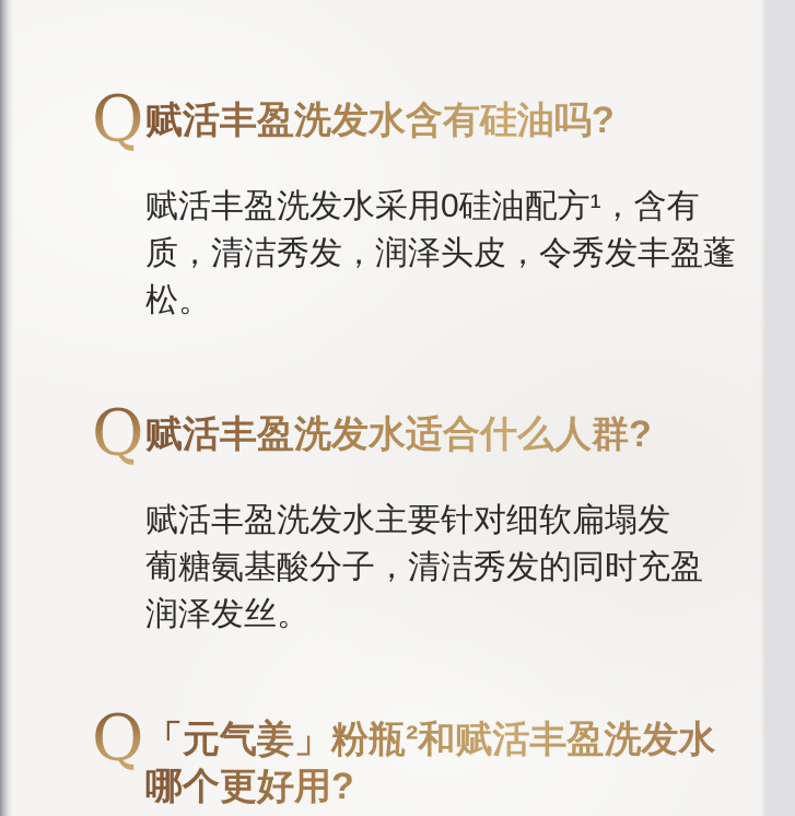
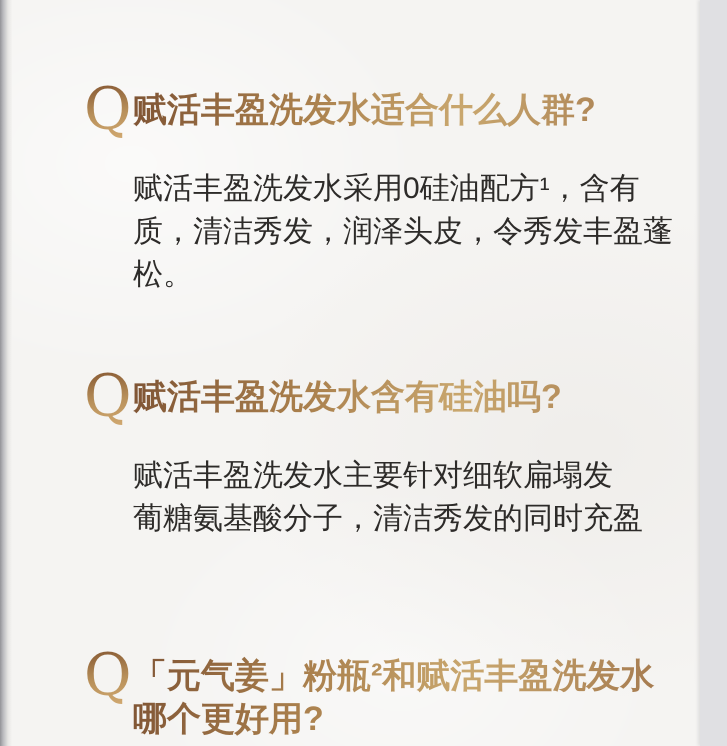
  Q
- 赋活丰盈洗发水含有硅油吗?
+ 赋活丰盈洗发水适合什么人群?
  赋活丰盈洗发水采用0硅油配方¹，含有
  质，清洁秀发，润泽头皮，令秀发丰盈蓬
  松。
  Q
- 赋活丰盈洗发水适合什么人群?
+ 赋活丰盈洗发水含有硅油吗?
  赋活丰盈洗发水主要针对细软扁塌发
  葡糖氨基酸分子，清洁秀发的同时充盈
- 润泽发丝。
  Q
  「元气姜」粉瓶²和赋活丰盈洗发水
  哪个更好用?
